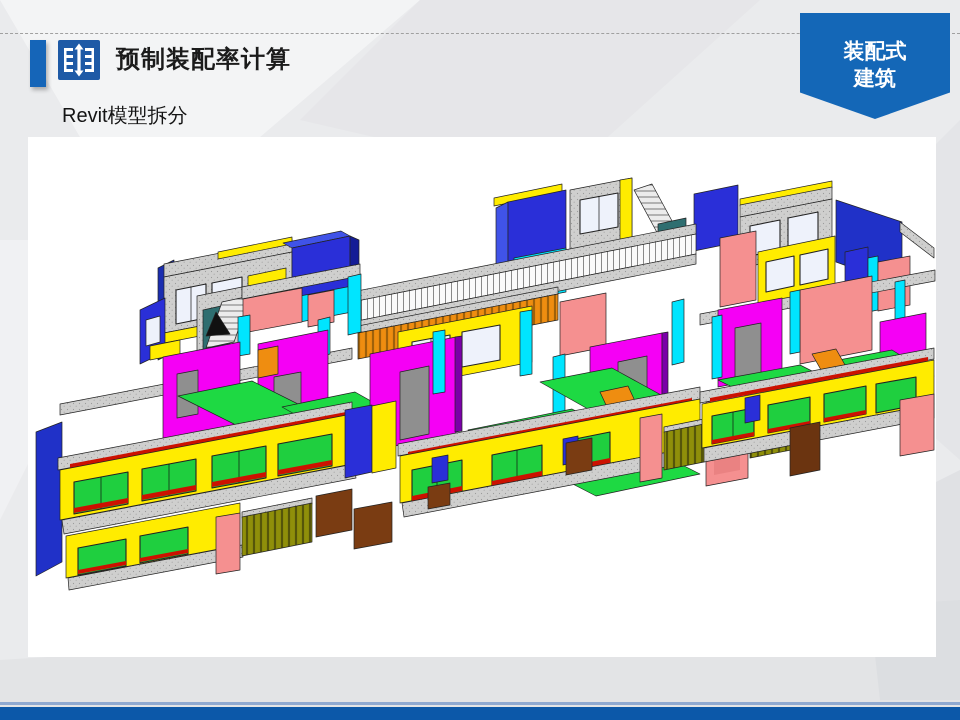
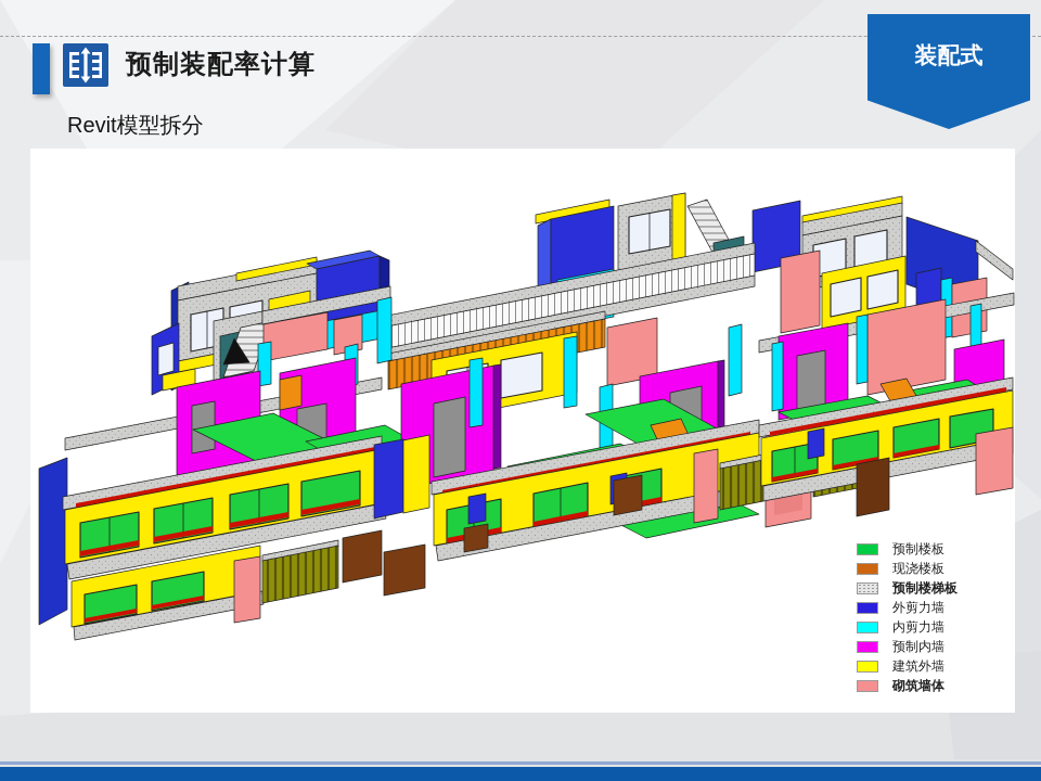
  预制装配率计算
  装配式
- 建筑
  Revit模型拆分
+ 预制楼板
+ 现浇楼板
+ 预制楼梯板
+ 外剪力墙
+ 内剪力墙
+ 预制内墙
+ 建筑外墙
+ 砌筑墙体
